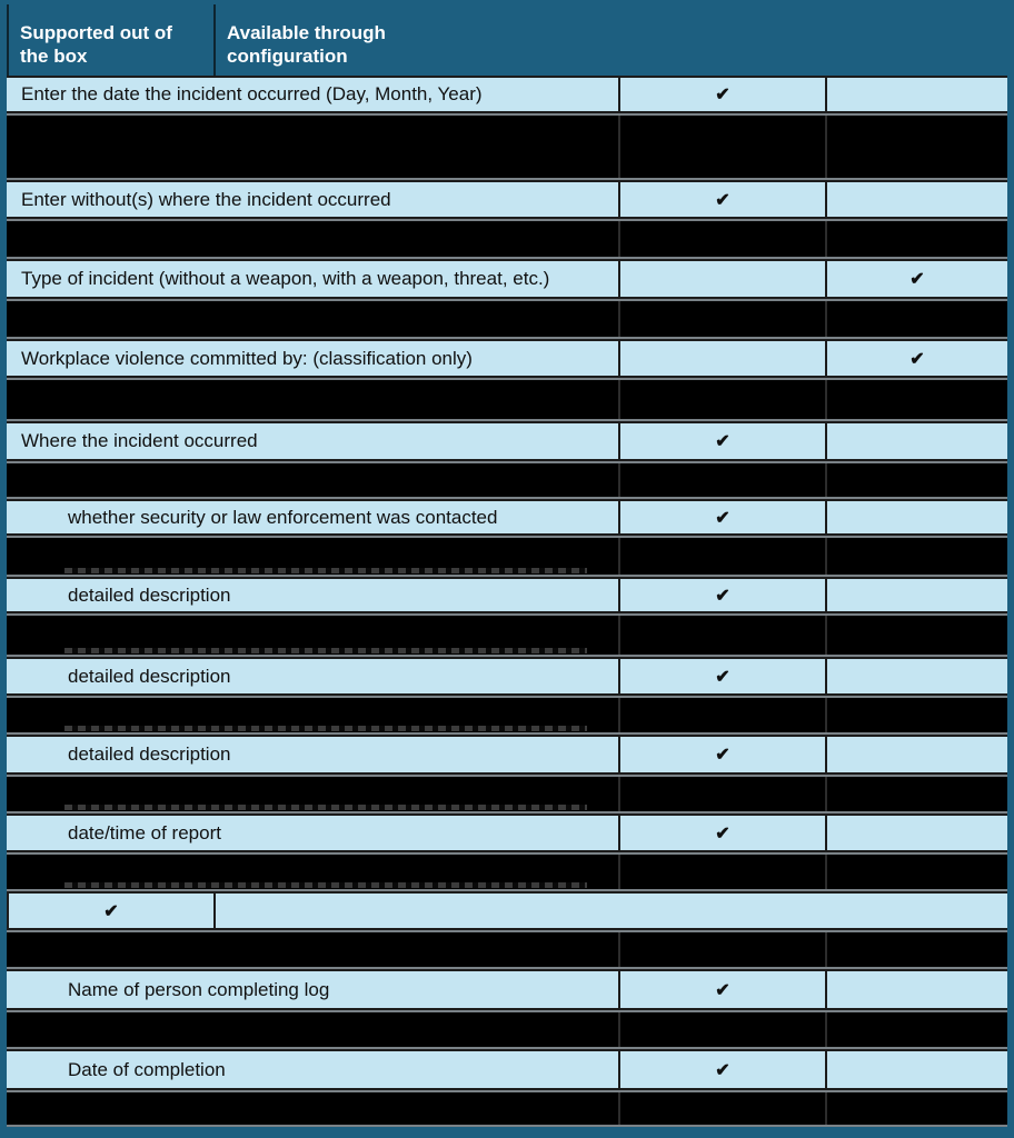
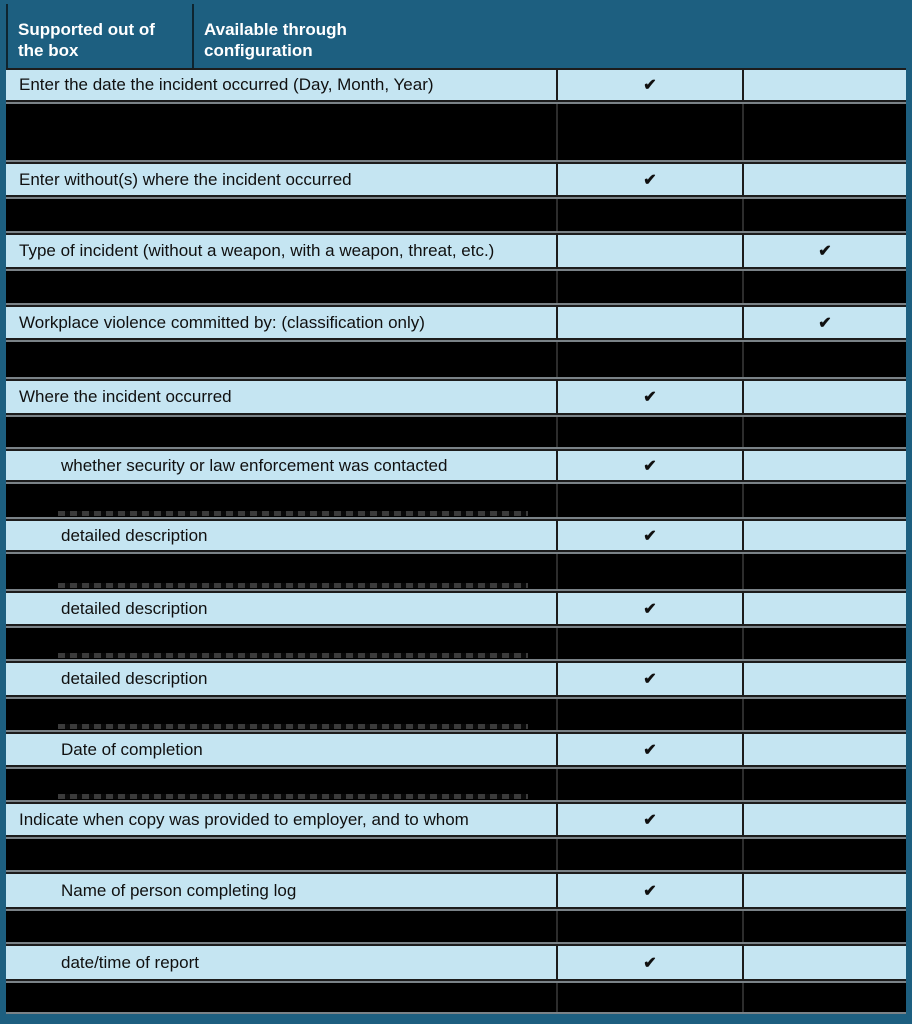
  Supported out of the box
  Available through configuration
  Enter the date the incident occurred (Day, Month, Year)
  ✔
  Enter without(s) where the incident occurred
  ✔
  Type of incident (without a weapon, with a weapon, threat, etc.)
  ✔
  Workplace violence committed by: (classification only)
  ✔
  Where the incident occurred
  ✔
  whether security or law enforcement was contacted
  ✔
  detailed description
  ✔
  detailed description
  ✔
  detailed description
  ✔
- date/time of report
+ Date of completion
  ✔
+ Indicate when copy was provided to employer, and to whom
  ✔
  Name of person completing log
  ✔
- Date of completion
+ date/time of report
  ✔
